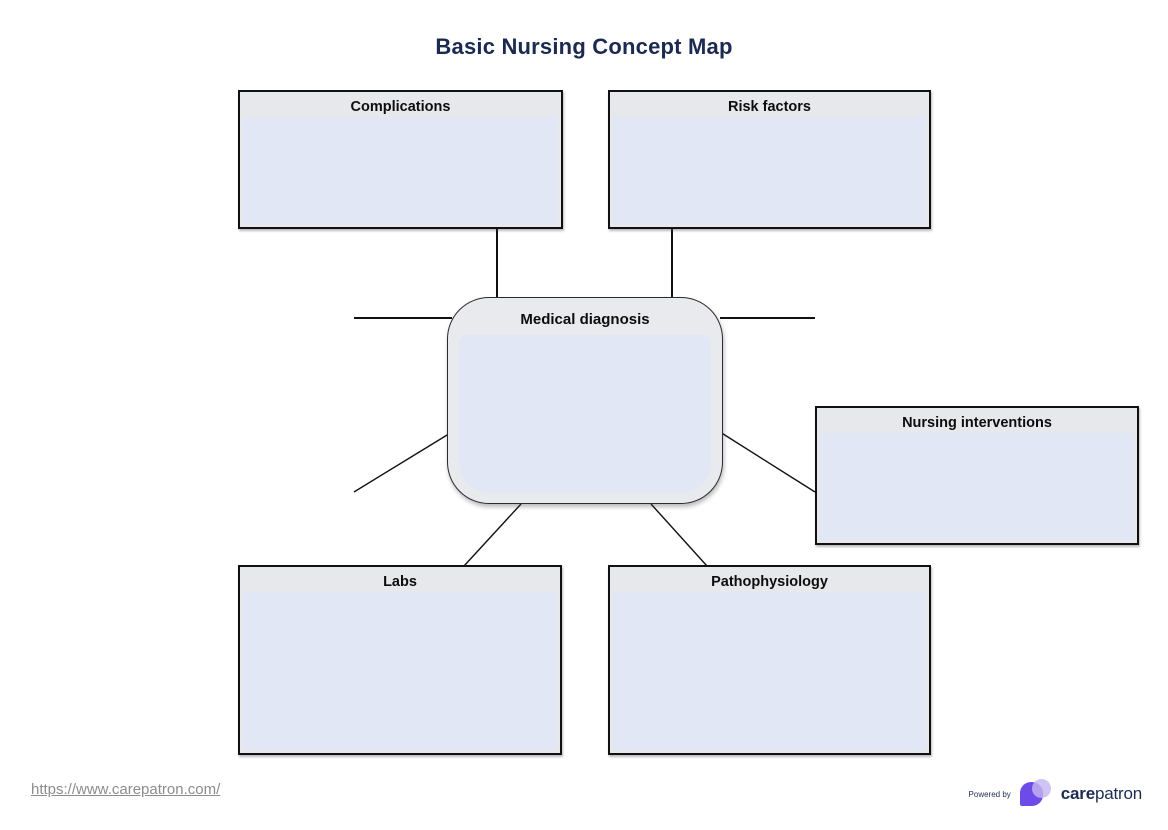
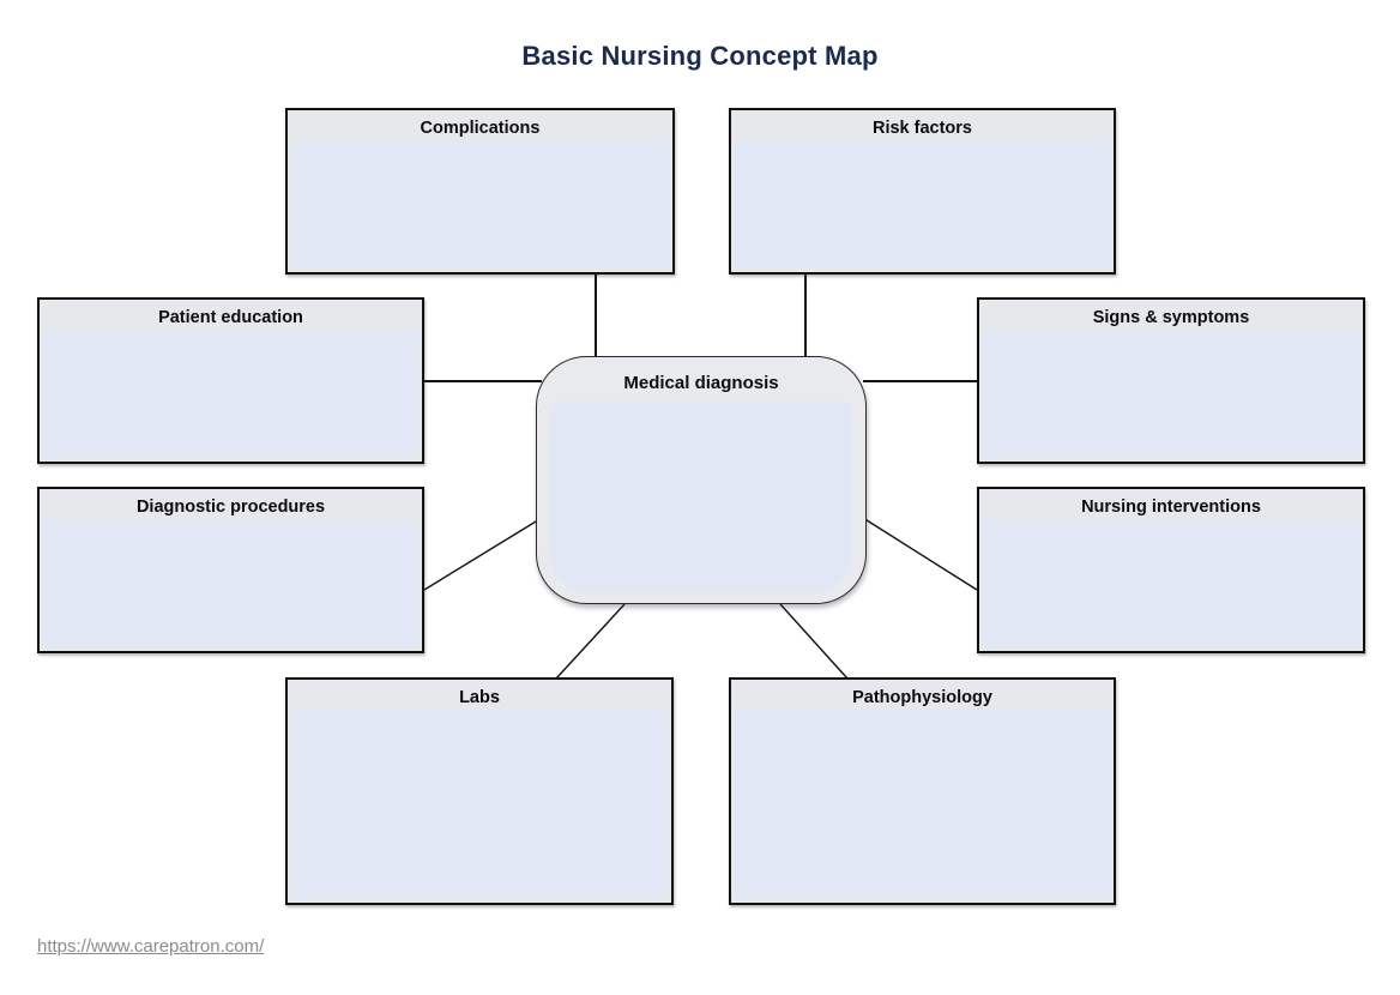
  Basic Nursing Concept Map
  Complications
  Risk factors
+ Patient education
+ Signs & symptoms
+ Diagnostic procedures
  Nursing interventions
  Labs
  Pathophysiology
  Medical diagnosis
  https://www.carepatron.com/
- Powered by
- carepatron
